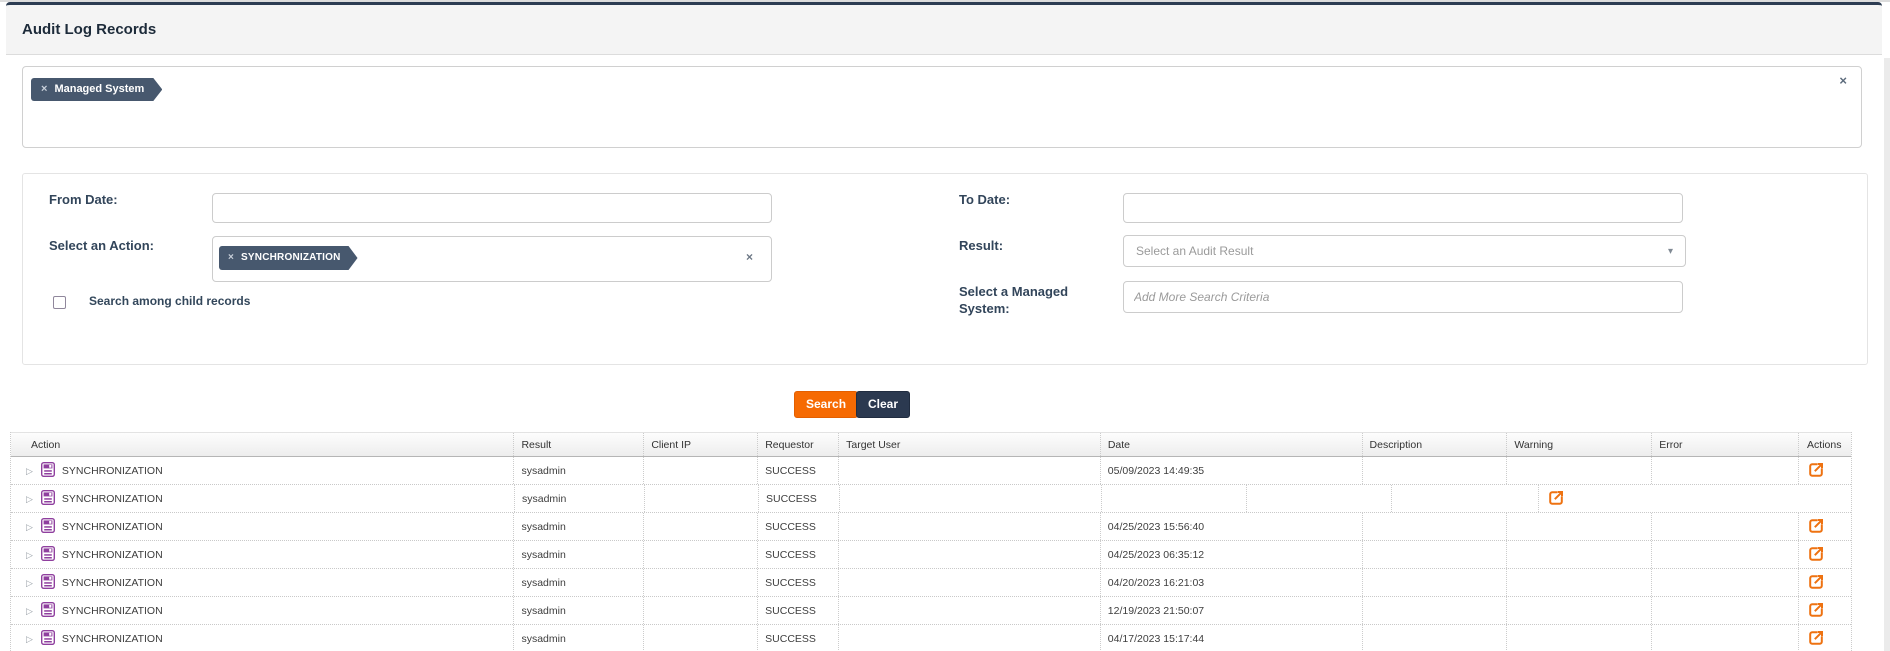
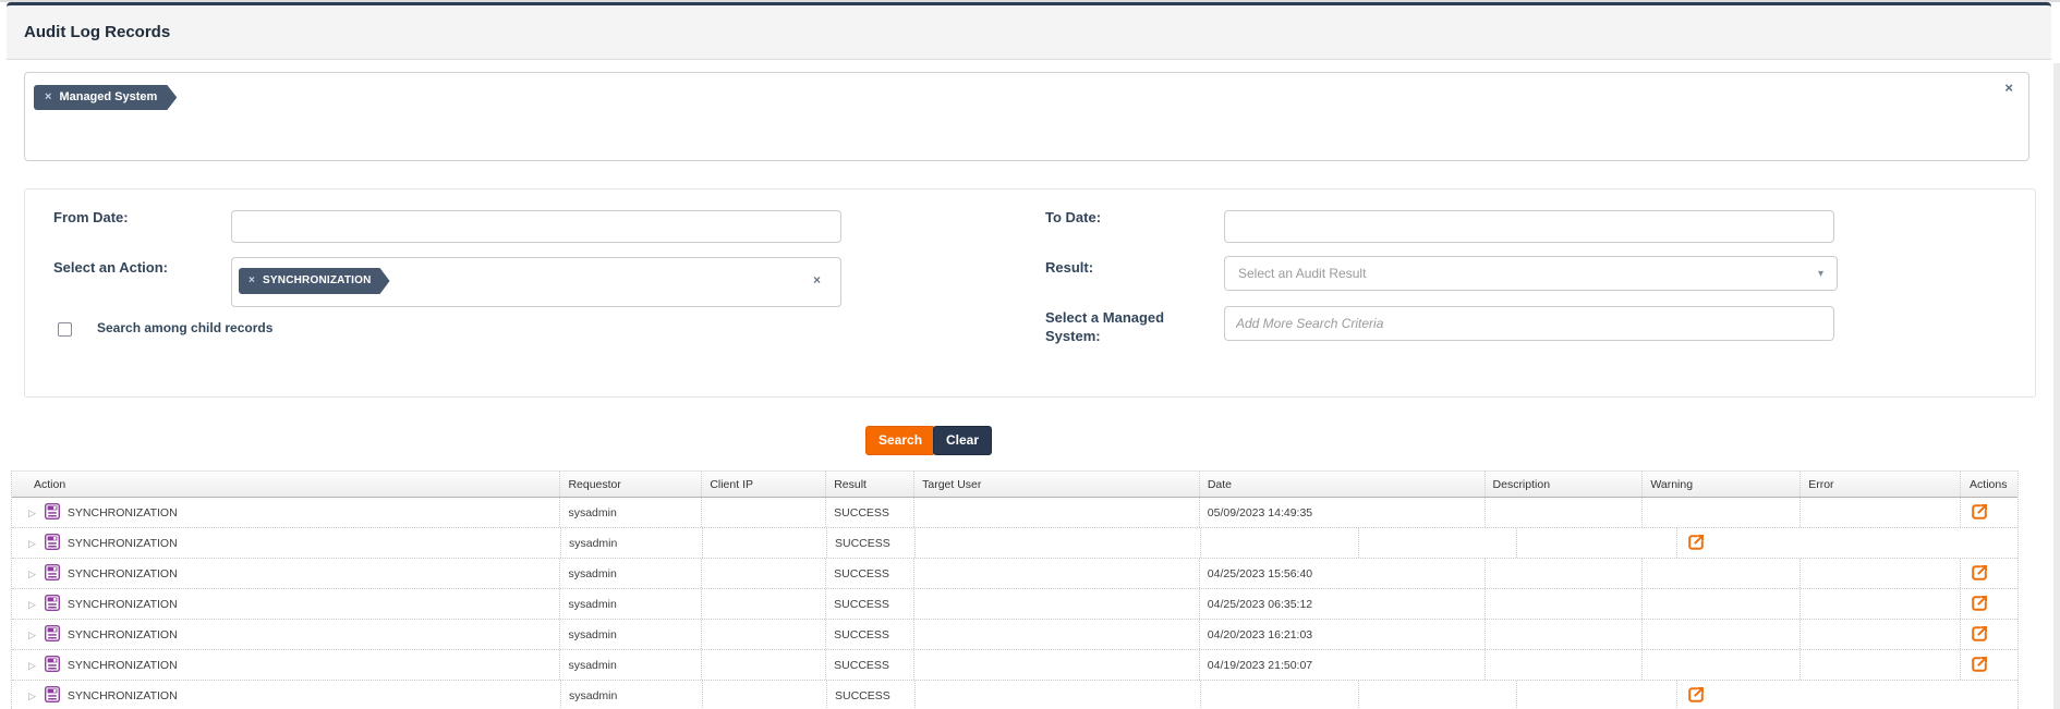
  Audit Log Records
  × Managed System
  ×
  From Date:
  Select an Action:
  × SYNCHRONIZATION
  ×
  Search among child records
  To Date:
  Result:
  Select an Audit Result
  ▾
  Select a Managed System:
  Add More Search Criteria
  Search
  Clear
  Action
- Result
+ Requestor
  Client IP
- Requestor
+ Result
  Target User
  Date
  Description
  Warning
  Error
  Actions
  ▷ SYNCHRONIZATION
  sysadmin
  SUCCESS
  05/09/2023 14:49:35
  ▷ SYNCHRONIZATION
  sysadmin
  SUCCESS
  ▷ SYNCHRONIZATION
  sysadmin
  SUCCESS
  04/25/2023 15:56:40
  ▷ SYNCHRONIZATION
  sysadmin
  SUCCESS
  04/25/2023 06:35:12
  ▷ SYNCHRONIZATION
  sysadmin
  SUCCESS
  04/20/2023 16:21:03
  ▷ SYNCHRONIZATION
  sysadmin
  SUCCESS
- 12/19/2023 21:50:07
+ 04/19/2023 21:50:07
  ▷ SYNCHRONIZATION
  sysadmin
  SUCCESS
- 04/17/2023 15:17:44
